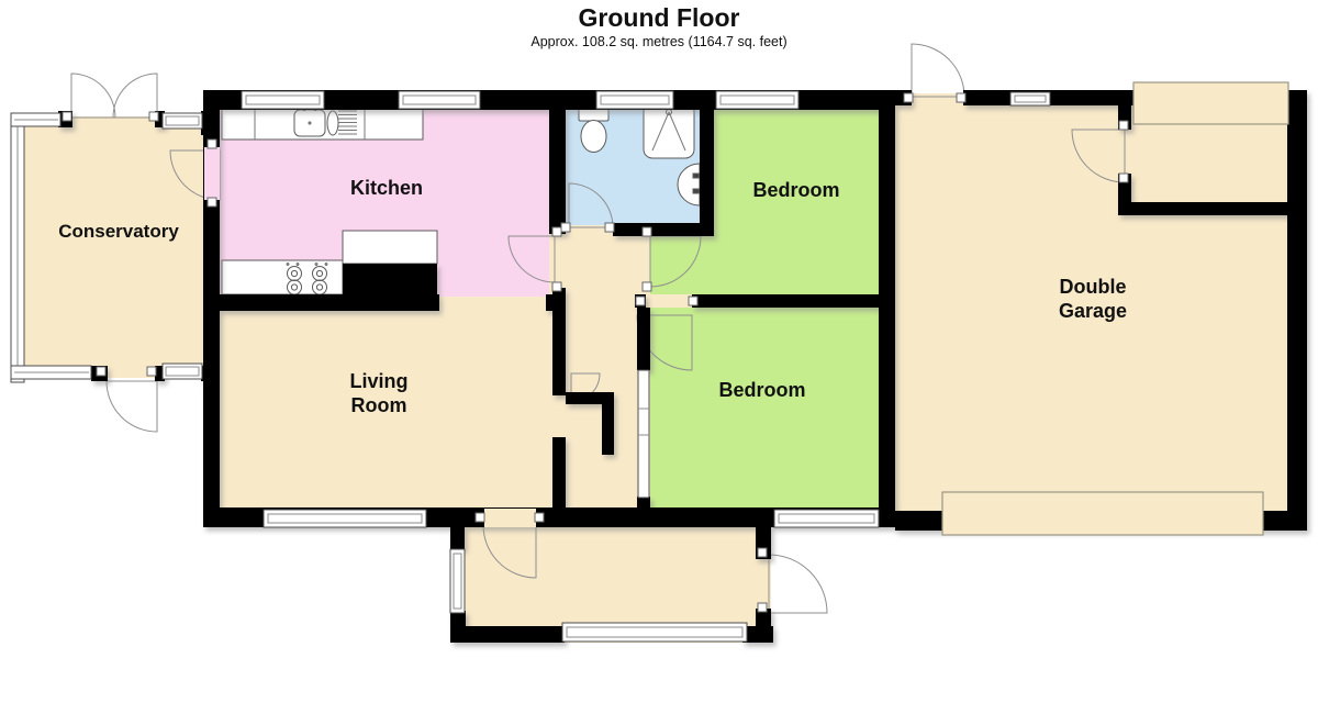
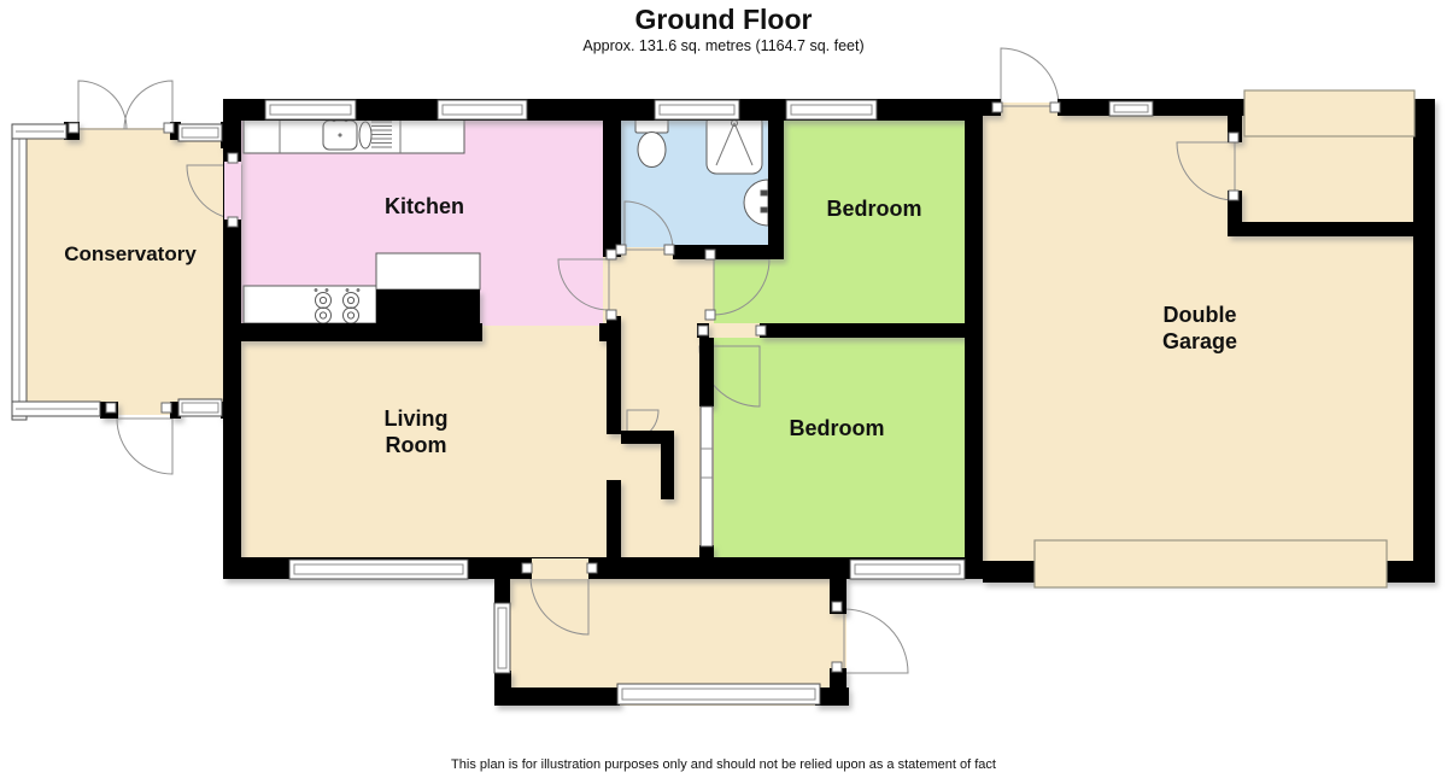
  Ground Floor
- Approx. 108.2 sq. metres (1164.7 sq. feet)
+ Approx. 131.6 sq. metres (1164.7 sq. feet)
  Conservatory
  Kitchen
  Living
  Room
  Bedroom
  Bedroom
  Double
  Garage
+ This plan is for illustration purposes only and should not be relied upon as a statement of fact
